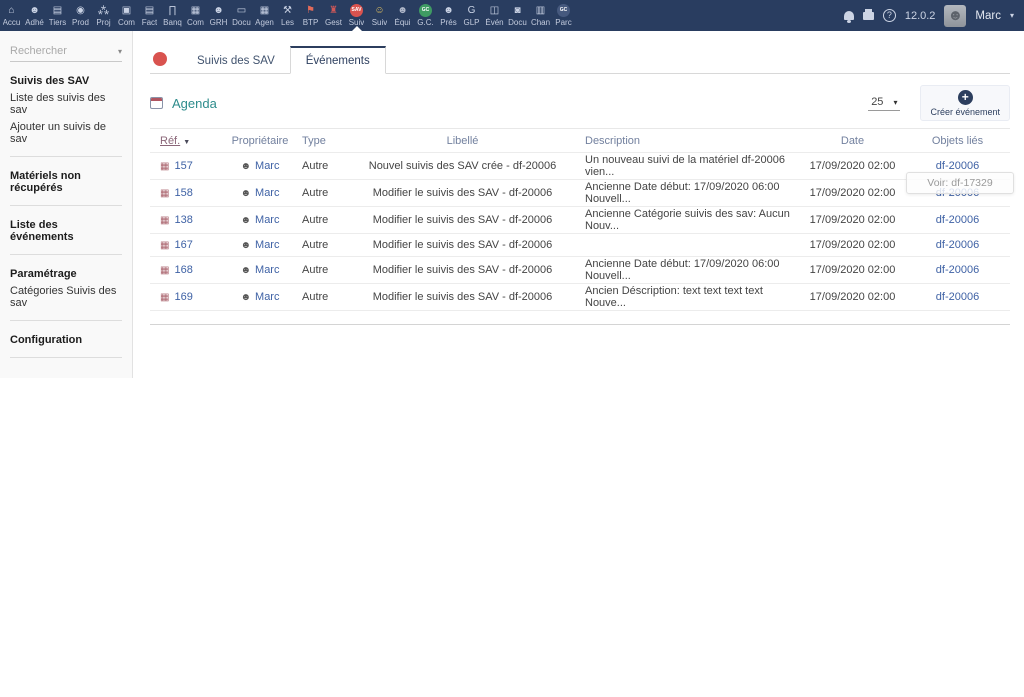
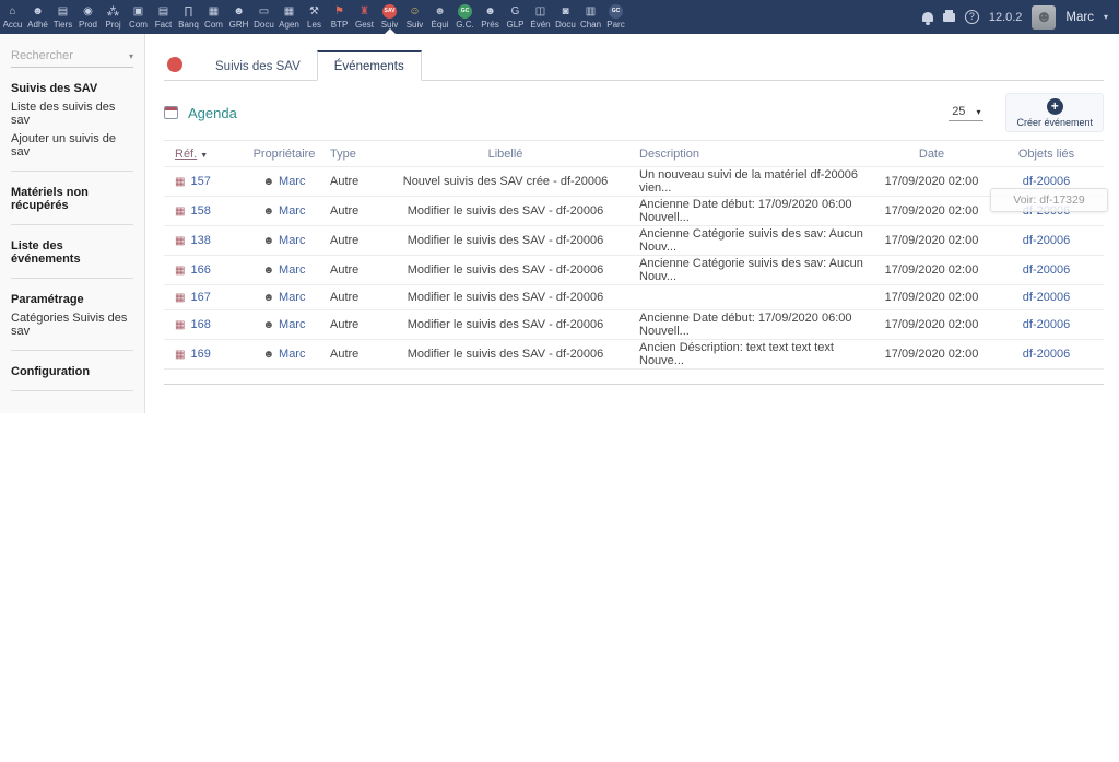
  ⌂
  Accu
  ☻
  Adhé
  ▤
  Tiers
  ◉
  Prod
  ⁂
  Proj
  ▣
  Com
  ▤
  Fact
  ∏
  Banq
  ▦
  Com
  ☻
  GRH
  ▭
  Docu
  ▦
  Agen
  ⚒
  Les
  ⚑
  BTP
  ♜
  Gest
  Suiv
  ☺
  Suiv
  ☻
  Équi
  G.C.
  ☻
  Prés
  G
  GLP
  ◫
  Évén
  ◙
  Docu
  ▥
  Chan
  Parc
  ?
  12.0.2
  ☻
  Marc
  ▾
  Rechercher
  ▾
  Suivis des SAV
  Liste des suivis des sav
  Ajouter un suivis de sav
  Matériels non récupérés
  Liste des événements
  Paramétrage
  Catégories Suivis des sav
  Configuration
  Suivis des SAV
  Événements
  Agenda
  25
  ▾
  +
  Créer événement
  Réf.	Propriétaire	Type	Libellé	Description	Date	Objets liés
  ▦ 157	☻ Marc	Autre	Nouvel suivis des SAV crée - df-20006	Un nouveau suivi de la matériel df-20006 vien...	17/09/2020 02:00	df-20006
  ▦ 158	☻ Marc	Autre	Modifier le suivis des SAV - df-20006	Ancienne Date début: 17/09/2020 06:00 Nouvell...	17/09/2020 02:00	df-20006
  ▦ 138	☻ Marc	Autre	Modifier le suivis des SAV - df-20006	Ancienne Catégorie suivis des sav: Aucun Nouv...	17/09/2020 02:00	df-20006
+ ▦ 166	☻ Marc	Autre	Modifier le suivis des SAV - df-20006	Ancienne Catégorie suivis des sav: Aucun Nouv...	17/09/2020 02:00	df-20006
  ▦ 167	☻ Marc	Autre	Modifier le suivis des SAV - df-20006		17/09/2020 02:00	df-20006
  ▦ 168	☻ Marc	Autre	Modifier le suivis des SAV - df-20006	Ancienne Date début: 17/09/2020 06:00 Nouvell...	17/09/2020 02:00	df-20006
  ▦ 169	☻ Marc	Autre	Modifier le suivis des SAV - df-20006	Ancien Déscription: text text text text Nouve...	17/09/2020 02:00	df-20006
  Voir: df-17329
